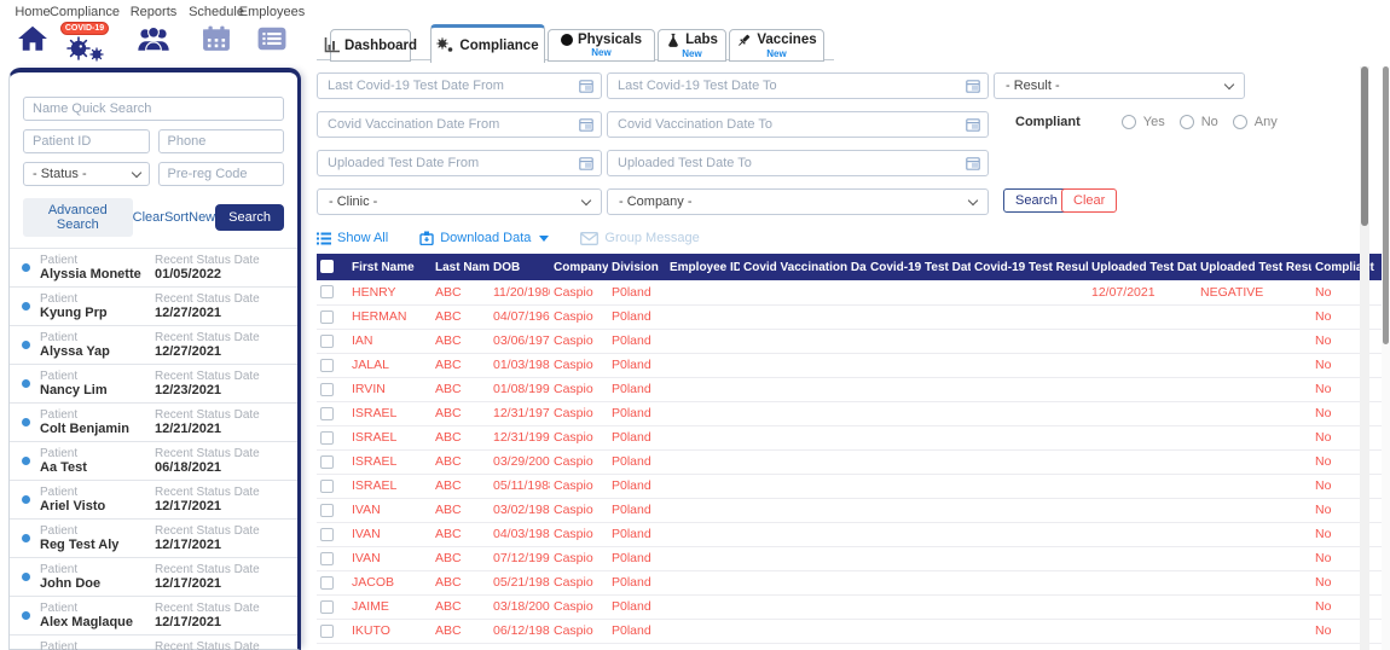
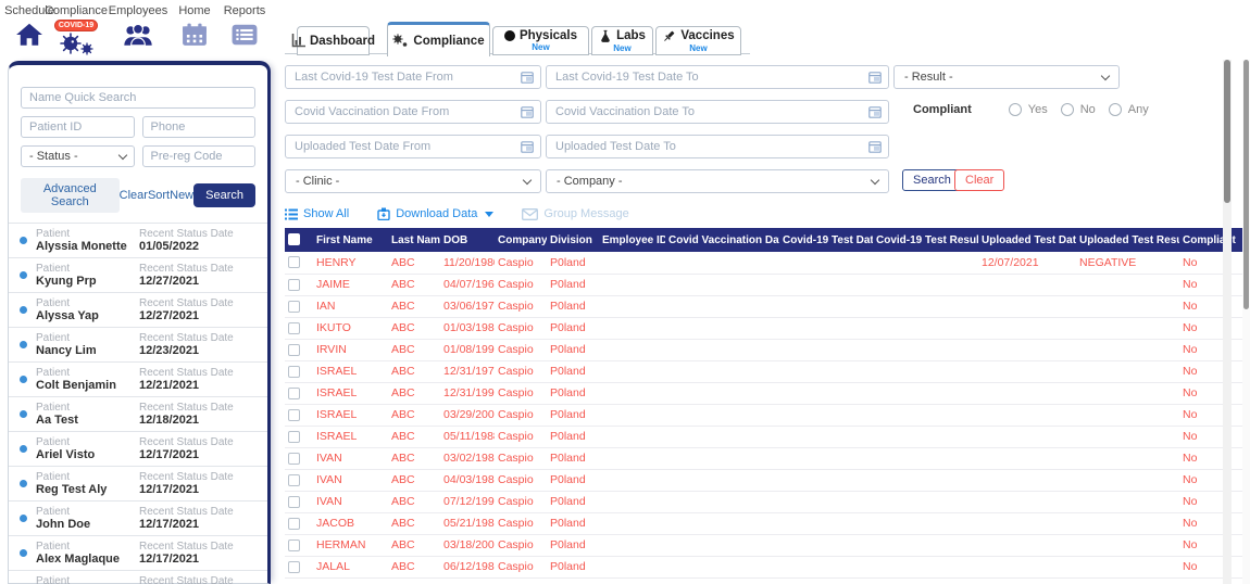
- Home
+ Schedule
  Compliance
- Reports
+ Employees
- Schedule
+ Home
- Employees
+ Reports
  Name Quick Search
  Patient ID
  Phone
  - Status -
  Pre-reg Code
  Advanced Search
  Clear
  Sort
  New
  Search
  Patient
  Alyssia Monette
  Recent Status Date
  01/05/2022
  Patient
  Kyung Prp
  Recent Status Date
  12/27/2021
  Patient
  Alyssa Yap
  Recent Status Date
  12/27/2021
  Patient
  Nancy Lim
  Recent Status Date
  12/23/2021
  Patient
  Colt Benjamin
  Recent Status Date
  12/21/2021
  Patient
  Aa Test
  Recent Status Date
- 06/18/2021
+ 12/18/2021
  Patient
  Ariel Visto
  Recent Status Date
  12/17/2021
  Patient
  Reg Test Aly
  Recent Status Date
  12/17/2021
  Patient
  John Doe
  Recent Status Date
  12/17/2021
  Patient
  Alex Maglaque
  Recent Status Date
  12/17/2021
  Patient
  Recent Status Date
  Dashboard
  Compliance
  Physicals
  New
  Labs
  New
  Vaccines
  New
  Last Covid-19 Test Date From
  Last Covid-19 Test Date To
  - Result -
  Covid Vaccination Date From
  Covid Vaccination Date To
  Compliant
  Yes
  No
  Any
  Uploaded Test Date From
  Uploaded Test Date To
  - Clinic -
  - Company -
  Search
  Clear
  Show All
  Download Data
  Group Message
  	First Name	Last Nam	DOB	Company	Division	Employee ID	Covid Vaccination Da	Covid-19 Test Dat	Covid-19 Test Resul	Uploaded Test Dat	Uploaded Test Res	Complit
  	HENRY	ABC	11/20/198	Caspio	P0land					12/07/2021	NEGATIVE	No
- 	HERMAN	ABC	04/07/196	Caspio	P0land							No
+ 	JAIME	ABC	04/07/196	Caspio	P0land							No
  	IAN	ABC	03/06/197	Caspio	P0land							No
- 	JALAL	ABC	01/03/198	Caspio	P0land							No
+ 	IKUTO	ABC	01/03/198	Caspio	P0land							No
  	IRVIN	ABC	01/08/199	Caspio	P0land							No
  	ISRAEL	ABC	12/31/197	Caspio	P0land							No
  	ISRAEL	ABC	12/31/199	Caspio	P0land							No
  	ISRAEL	ABC	03/29/200	Caspio	P0land							No
  	ISRAEL	ABC	05/11/198	Caspio	P0land							No
  	IVAN	ABC	03/02/198	Caspio	P0land							No
  	IVAN	ABC	04/03/198	Caspio	P0land							No
  	IVAN	ABC	07/12/199	Caspio	P0land							No
  	JACOB	ABC	05/21/198	Caspio	P0land							No
- 	JAIME	ABC	03/18/200	Caspio	P0land							No
+ 	HERMAN	ABC	03/18/200	Caspio	P0land							No
- 	IKUTO	ABC	06/12/198	Caspio	P0land							No
+ 	JALAL	ABC	06/12/198	Caspio	P0land							No
